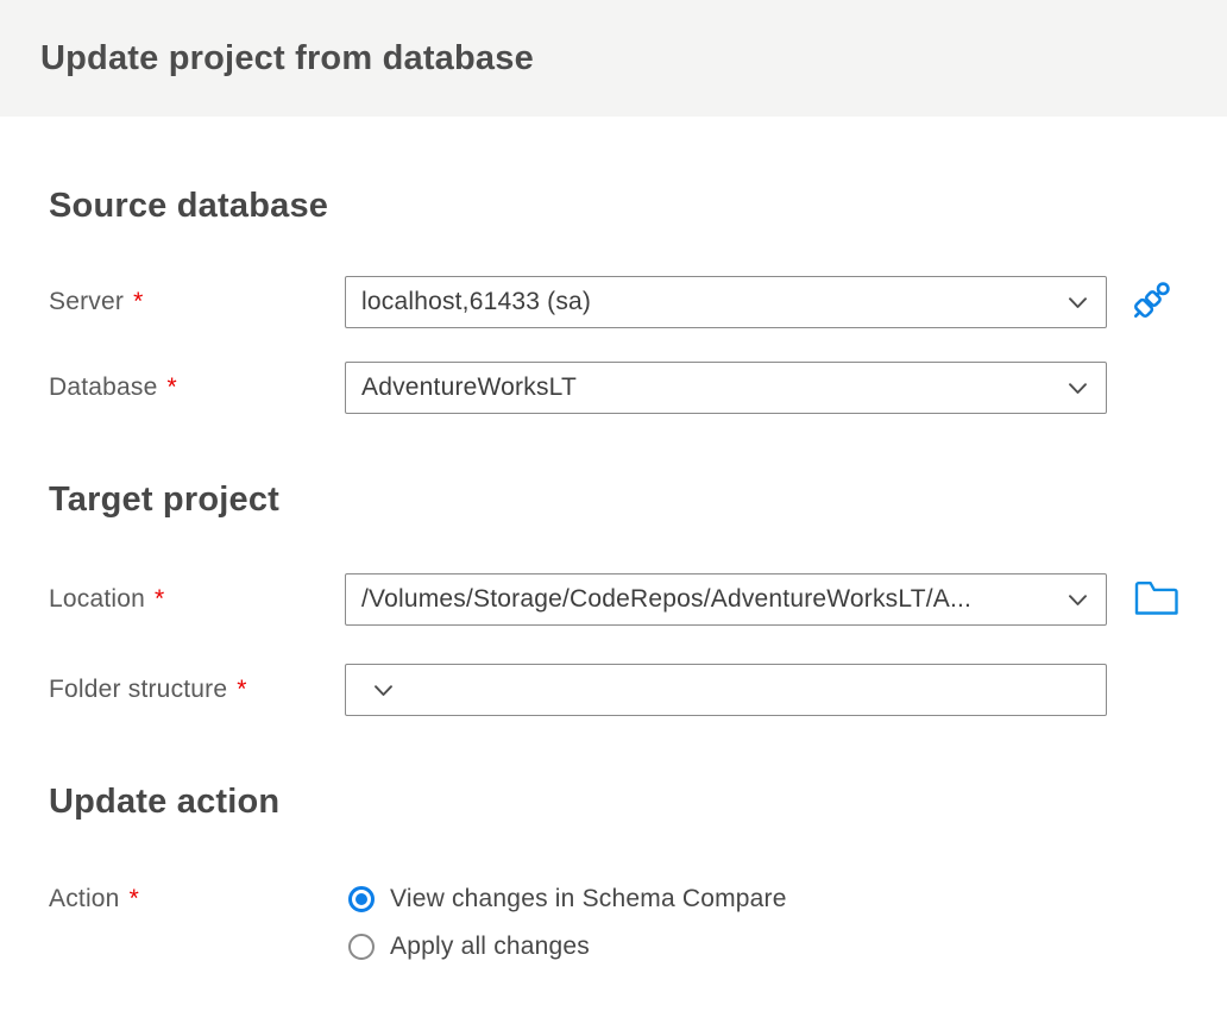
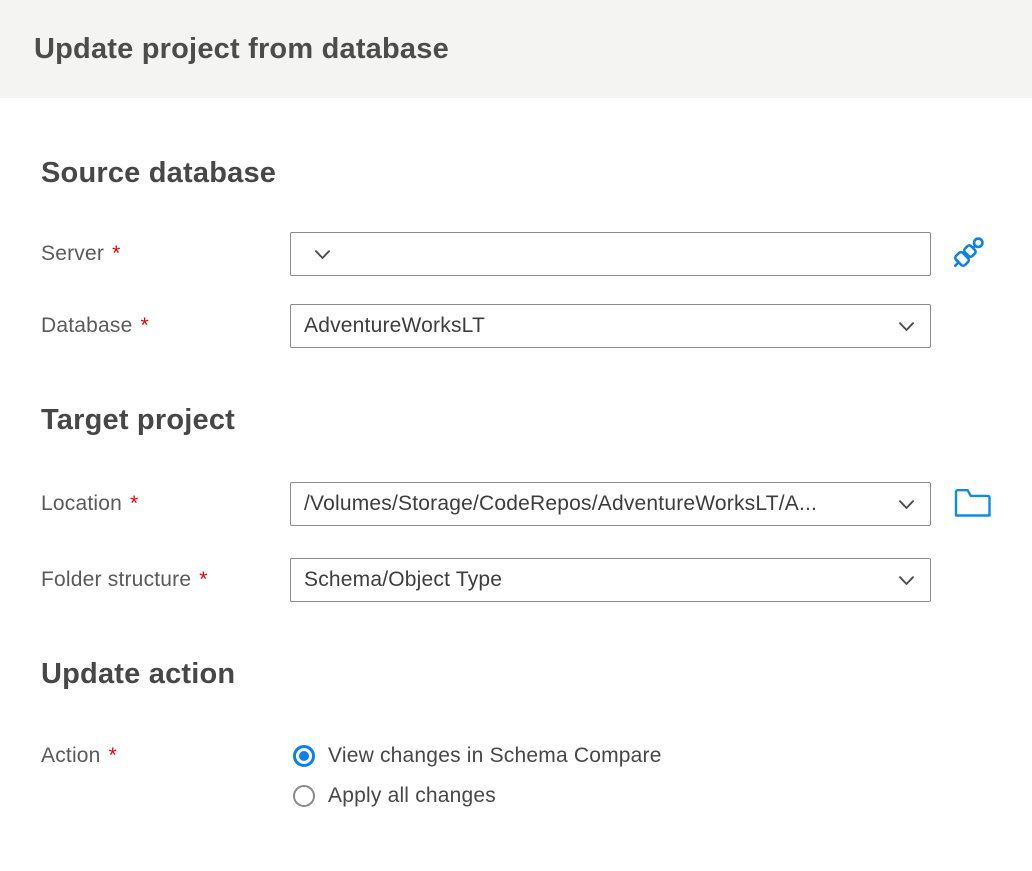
  Update project from database
  Source database
  Server *
- localhost,61433 (sa)
  Database *
  AdventureWorksLT
  Target project
  Location *
  /Volumes/Storage/CodeRepos/AdventureWorksLT/A...
  Folder structure *
+ Schema/Object Type
  Update action
  Action *
  View changes in Schema Compare
  Apply all changes
